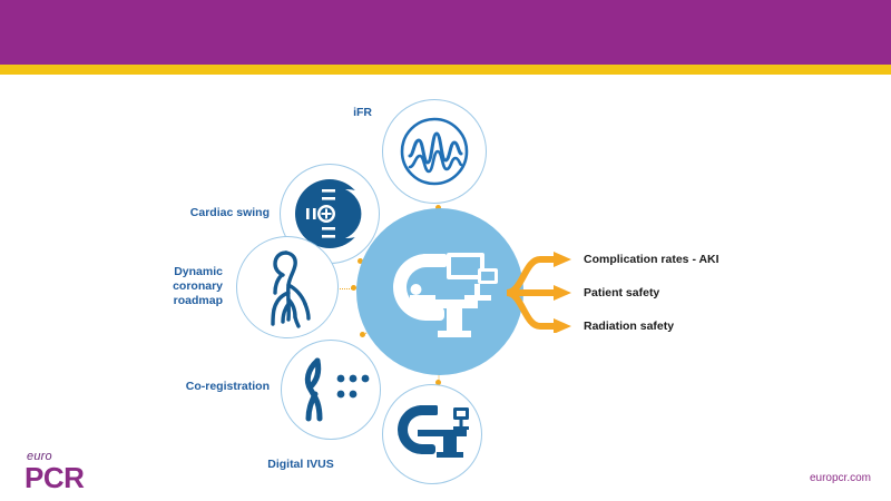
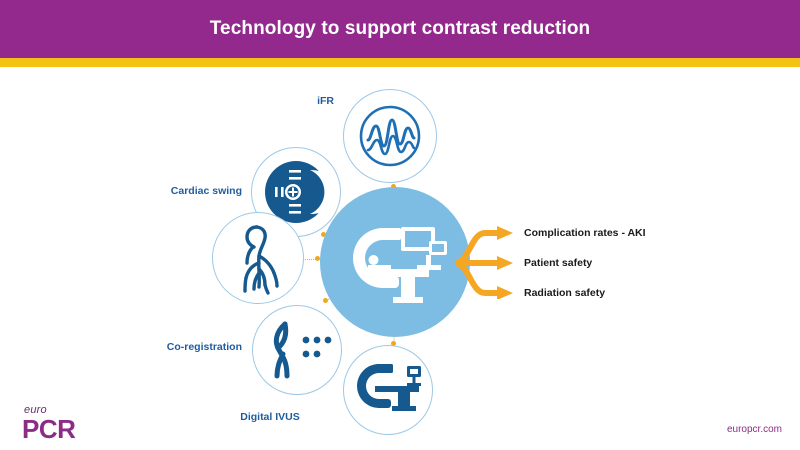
+ Technology to support contrast reduction
  iFR
  Cardiac swing
- Dynamic
- coronary
- roadmap
  Co-registration
  Digital IVUS
  Complication rates - AKI
  Patient safety
  Radiation safety
  euro
  PCR
  europcr.com
